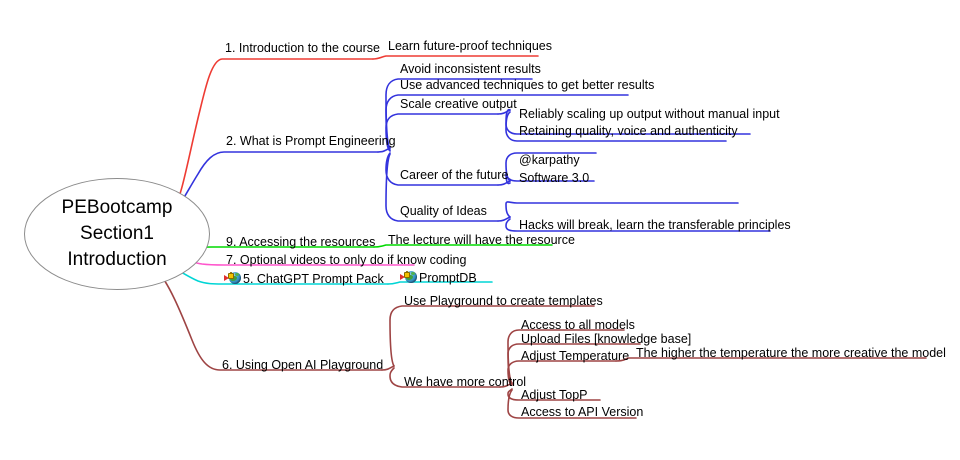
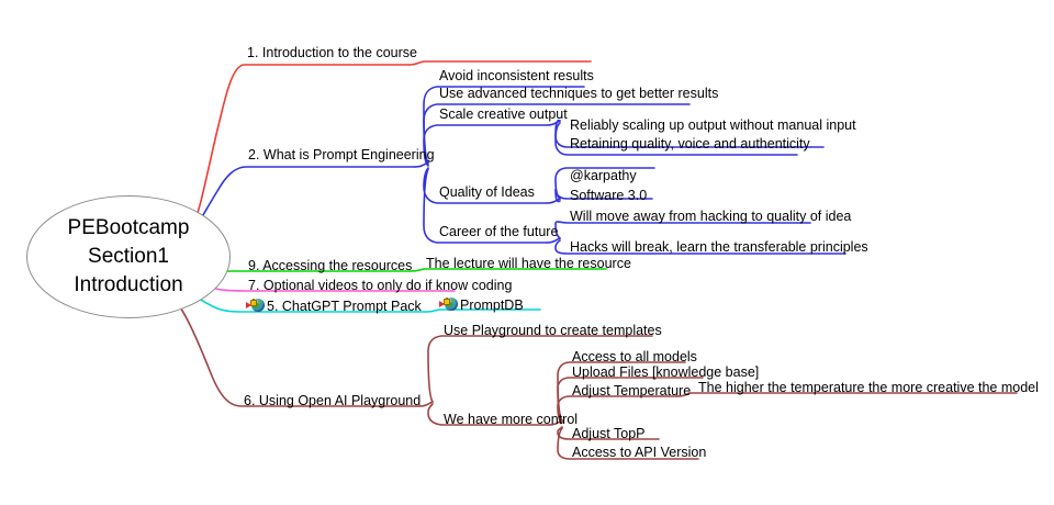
  PEBootcamp
  Section1
  Introduction
  1. Introduction to the course
- Learn future-proof techniques
  2. What is Prompt Engineering
  Avoid inconsistent results
  Use advanced techniques to get better results
  Scale creative output
  Reliably scaling up output without manual input
  Retaining quality, voice and authenticity
- Career of the future
+ Quality of Ideas
  @karpathy
  Software 3.0
- Quality of Ideas
+ Career of the future
+ Will move away from hacking to quality of idea
  Hacks will break, learn the transferable principles
  9. Accessing the resources
  The lecture will have the resource
  7. Optional videos to only do if know coding
  5. ChatGPT Prompt Pack
  PromptDB
  6. Using Open AI Playground
  Use Playground to create templates
  We have more control
  Access to all models
  Upload Files [knowledge base]
  Adjust Temperature
  The higher the temperature the more creative the model
  Adjust TopP
  Access to API Version
